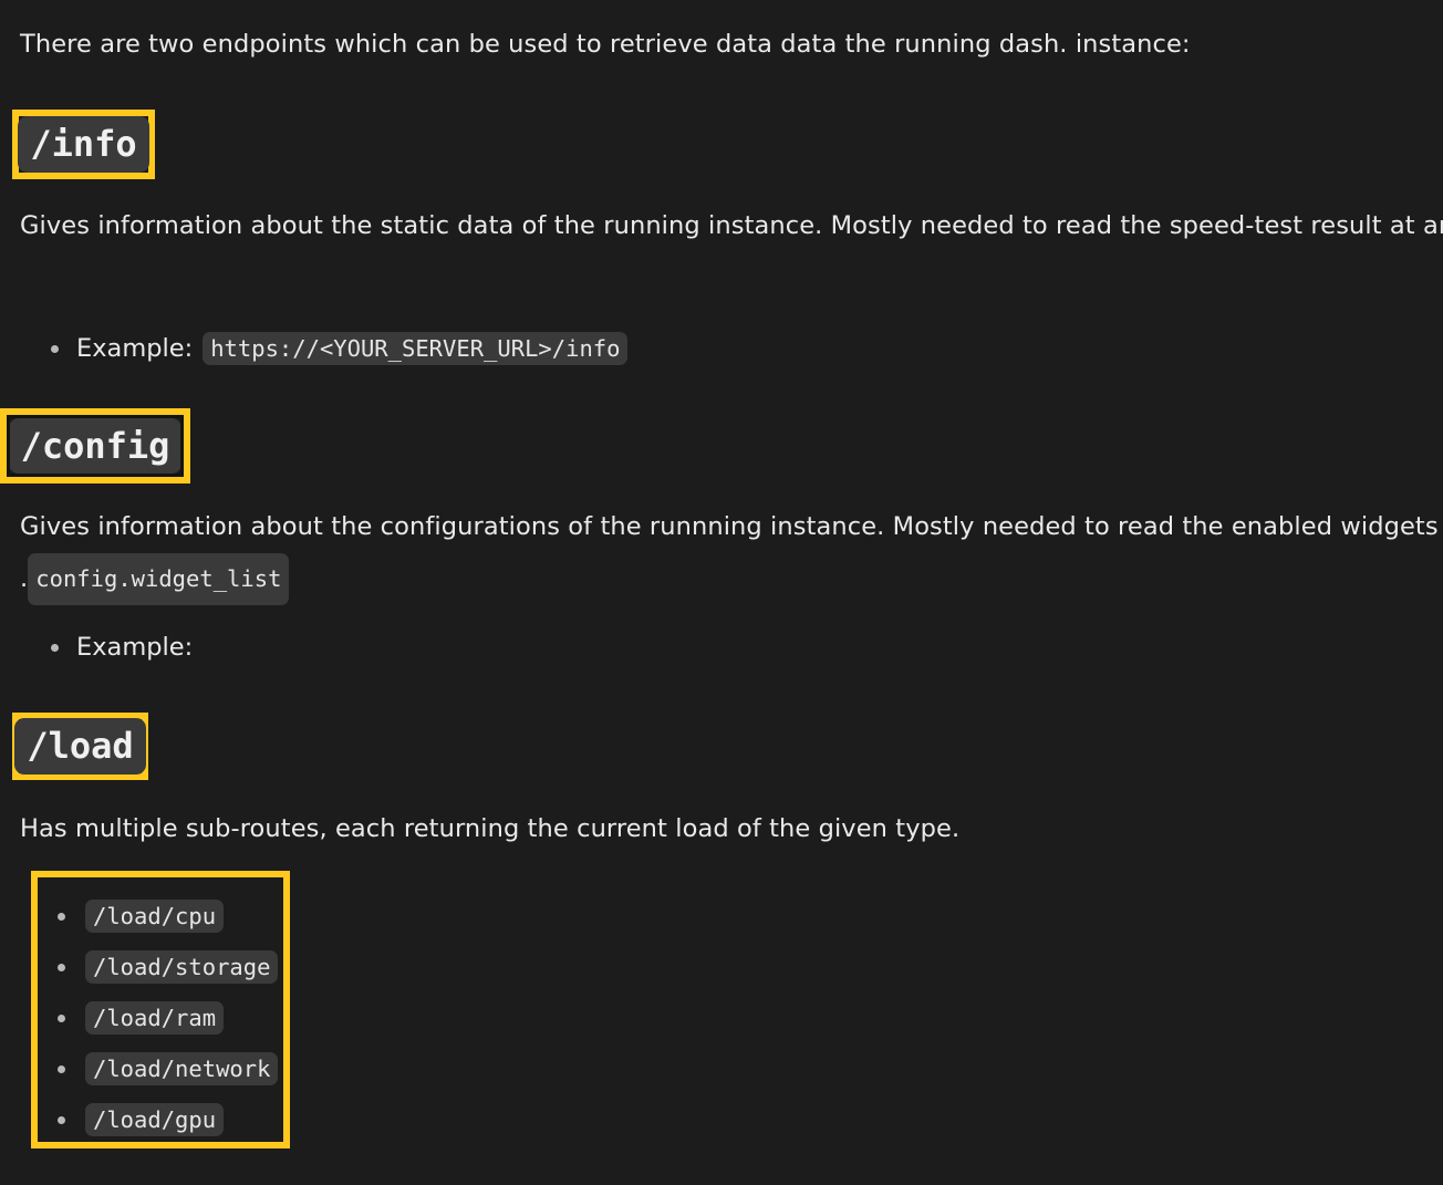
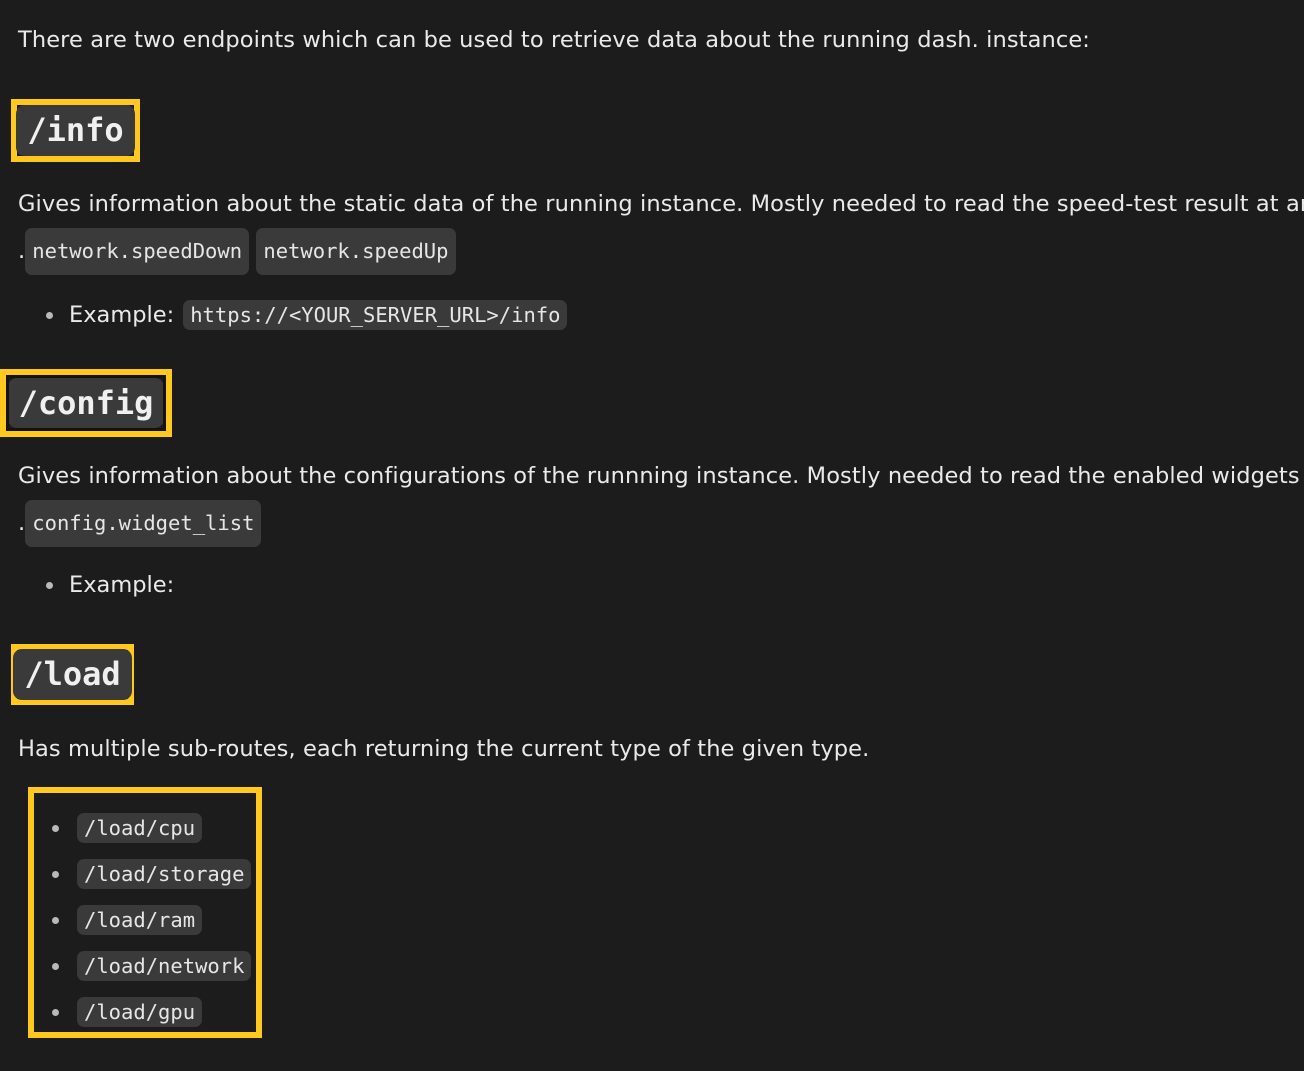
- There are two endpoints which can be used to retrieve data data the running dash. instance:
+ There are two endpoints which can be used to retrieve data about the running dash. instance:
  /info
  Gives information about the static data of the running instance. Mostly needed to read the speed-test result at a
+ . network.speedDown network.speedUp
  Example:
  https://<YOUR_SERVER_URL>/info
  /config
  Gives information about the configurations of the runnning instance. Mostly needed to read the enabled widgets
  . config.widget_list
  Example:
  /load
- Has multiple sub-routes, each returning the current load of the given type.
+ Has multiple sub-routes, each returning the current type of the given type.
  /load/cpu
  /load/storage
  /load/ram
  /load/network
  /load/gpu
